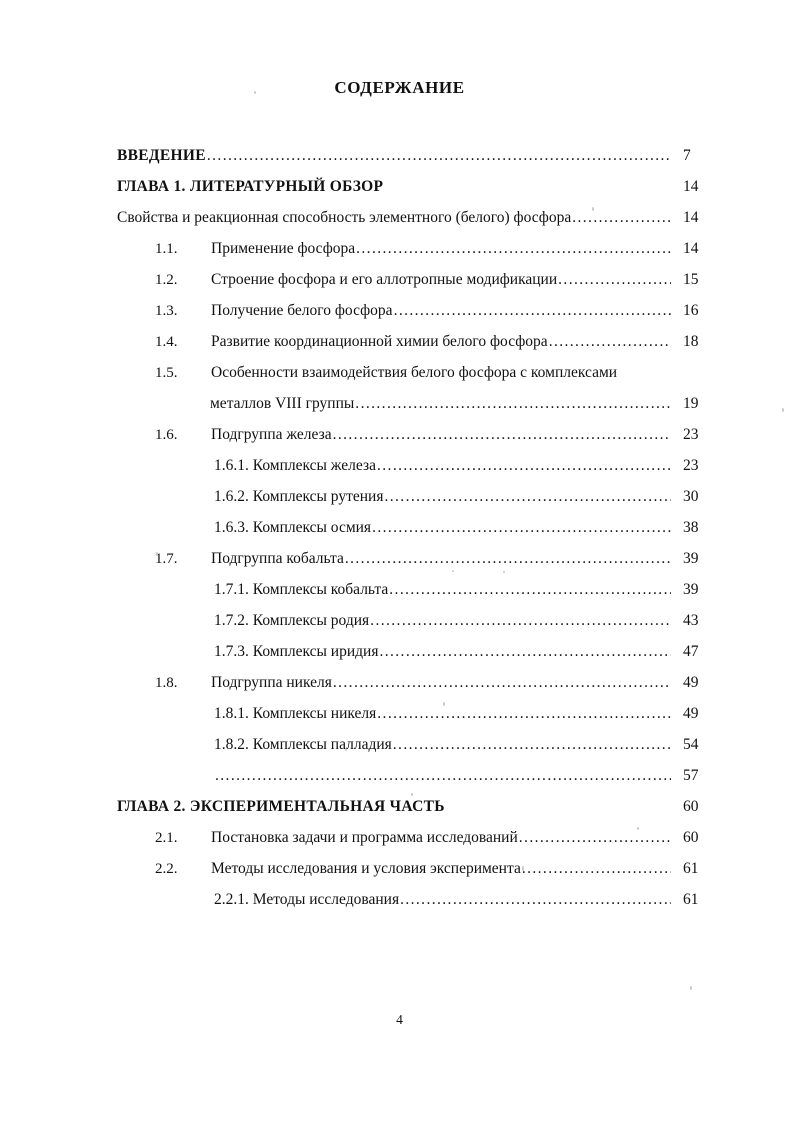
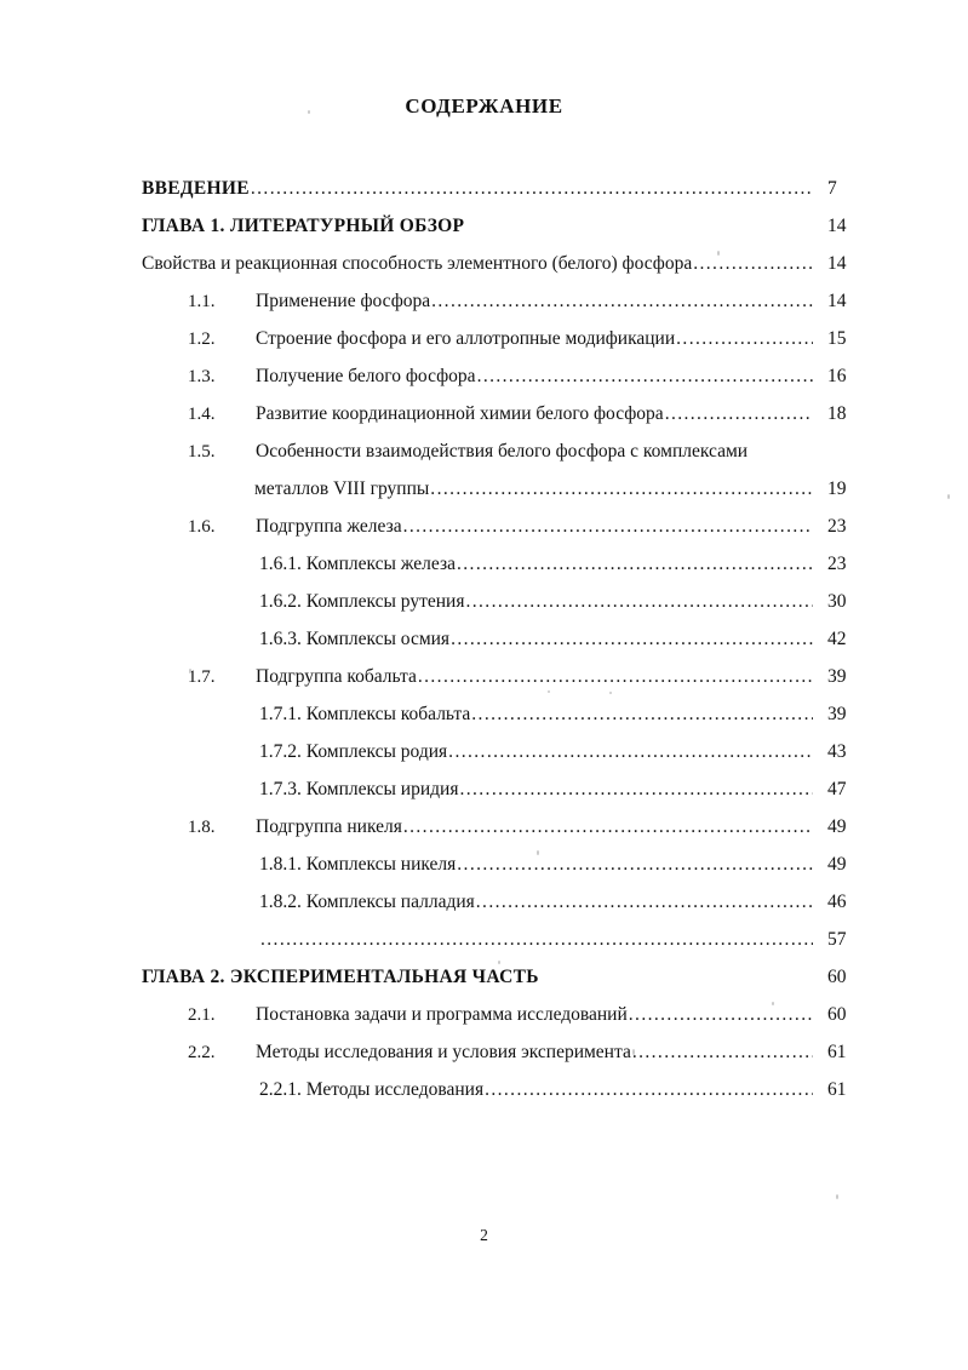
  СОДЕРЖАНИЕ
  ВВЕДЕНИЕ
  7
  ГЛАВА 1. ЛИТЕРАТУРНЫЙ ОБЗОР
  14
  Свойства и реакционная способность элементного (белого) фосфора
  14
  1.1.
  Применение фосфора
  14
  1.2.
  Строение фосфора и его аллотропные модификации
  15
  1.3.
  Получение белого фосфора
  16
  1.4.
  Развитие координационной химии белого фосфора
  18
  1.5.
  Особенности взаимодействия белого фосфора с комплексами
  металлов VIII группы
  19
  1.6.
  Подгруппа железа
  23
  1.6.1. Комплексы железа
  23
  1.6.2. Комплексы рутения
  30
  1.6.3. Комплексы осмия
- 38
+ 42
  1.7.
  Подгруппа кобальта
  39
  1.7.1. Комплексы кобальта
  39
  1.7.2. Комплексы родия
  43
  1.7.3. Комплексы иридия
  47
  1.8.
  Подгруппа никеля
  49
  1.8.1. Комплексы никеля
  49
  1.8.2. Комплексы палладия
- 54
+ 46
  57
  ГЛАВА 2. ЭКСПЕРИМЕНТАЛЬНАЯ ЧАСТЬ
  60
  2.1.
  Постановка задачи и программа исследований
  60
  2.2.
  Методы исследования и условия эксперимента
  61
  2.2.1. Методы исследования
  61
- 4
+ 2
